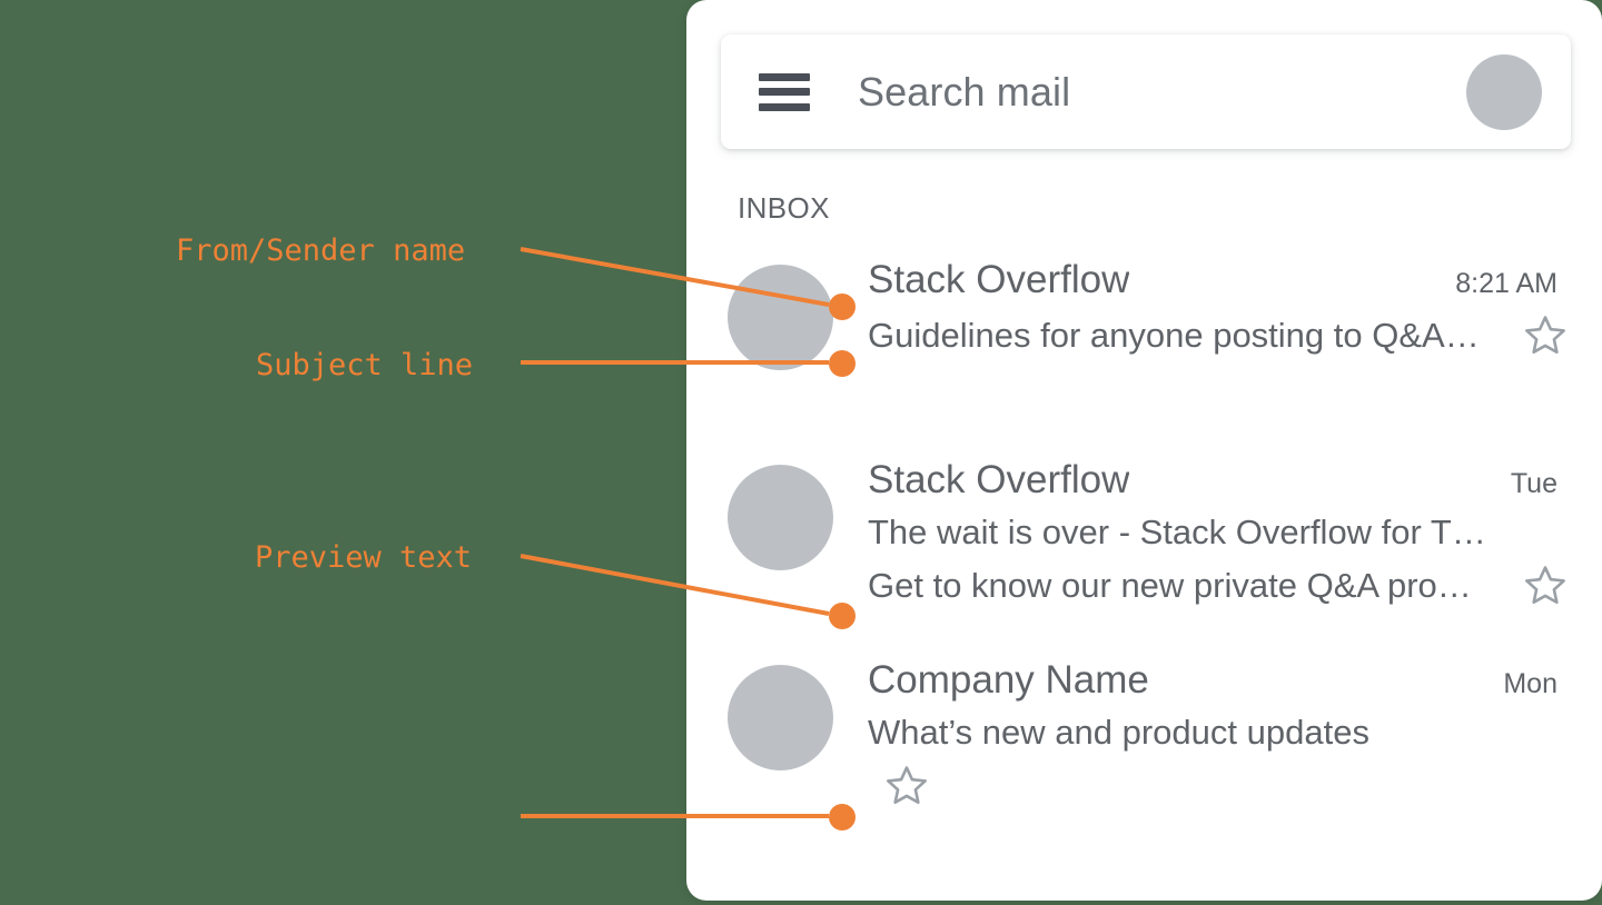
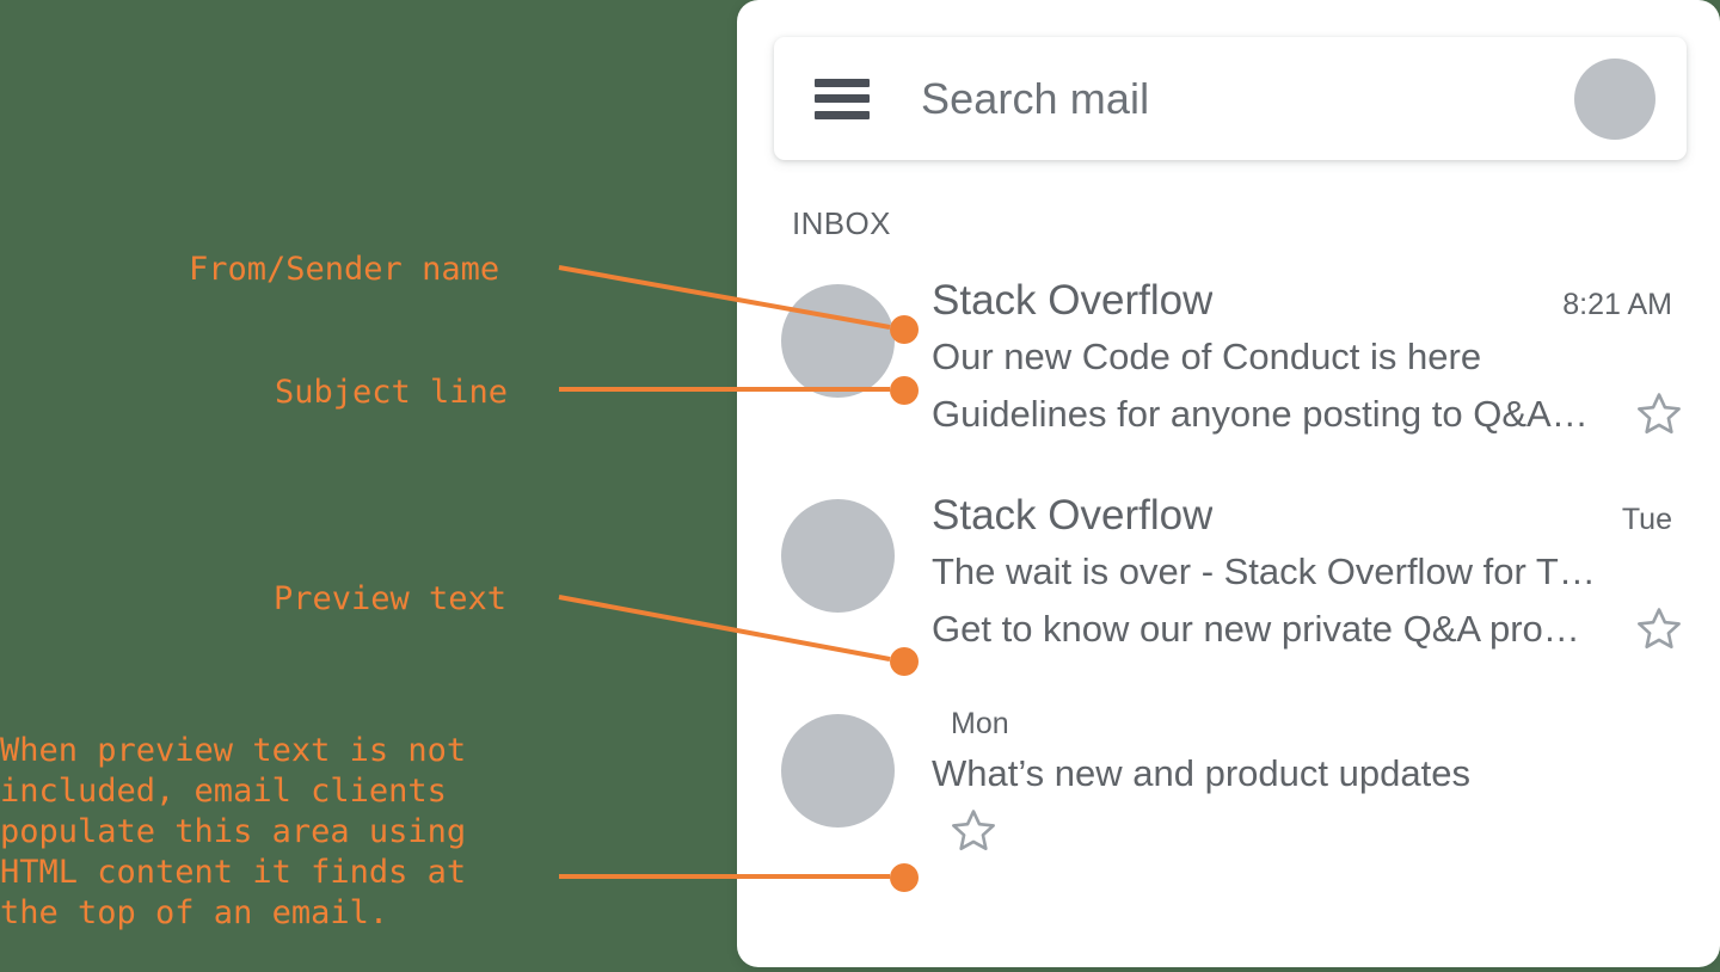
  Search mail
  INBOX
  Stack Overflow
  8:21 AM
+ Our new Code of Conduct is here
  Guidelines for anyone posting to Q&A…
  Stack Overflow
  Tue
  The wait is over - Stack Overflow for T…
  Get to know our new private Q&A pro…
- Company Name
  Mon
  What’s new and product updates
  From/Sender name
  Subject line
  Preview text
+ When preview text is not
+ included, email clients
+ populate this area using
+ HTML content it finds at
+ the top of an email.
